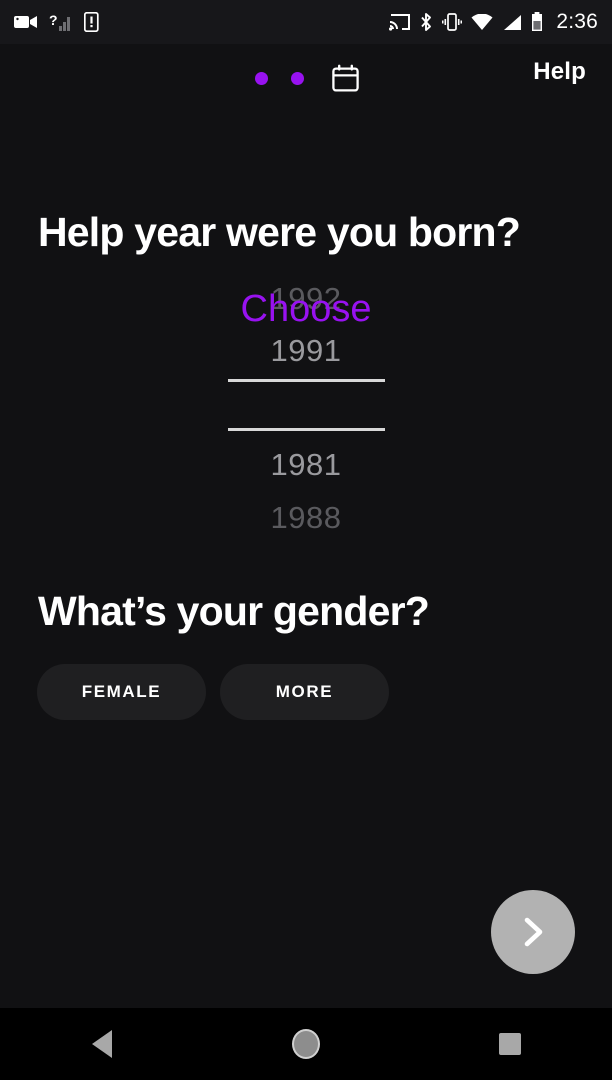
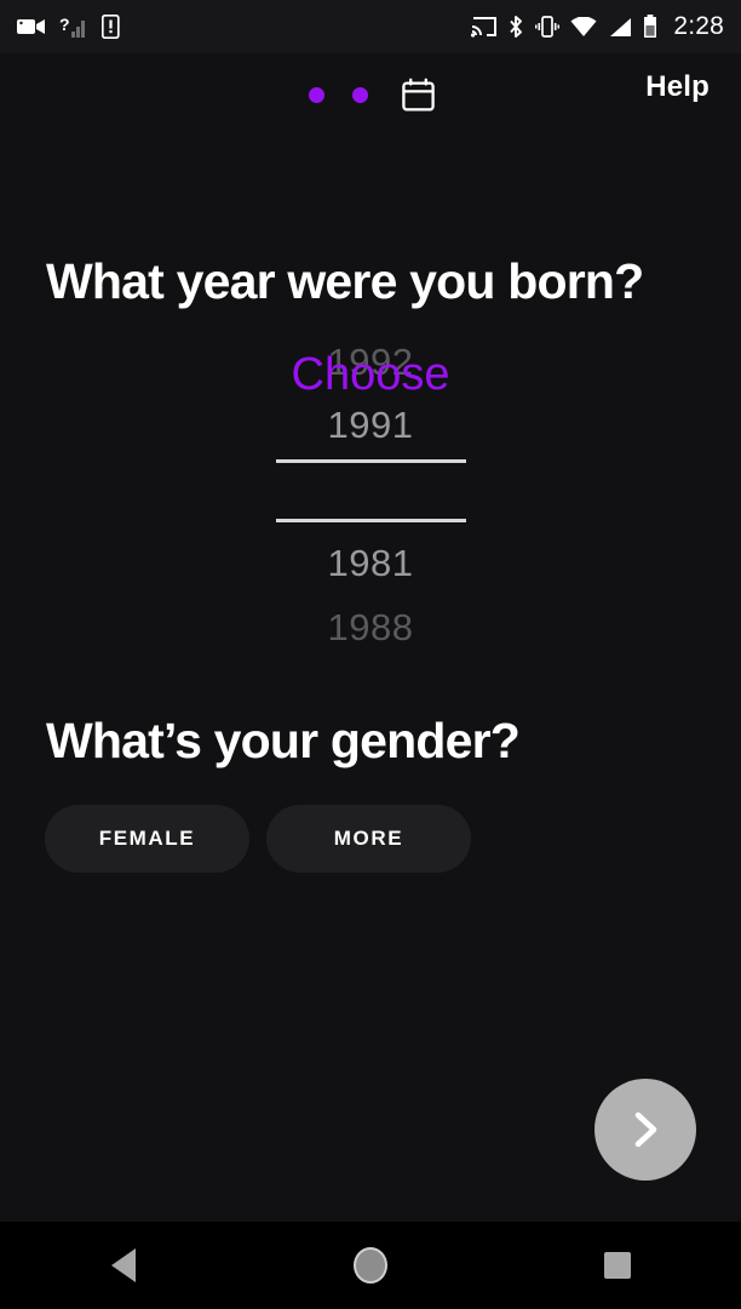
  ?
- 2:36
+ 2:28
  Help
- Help year were you born?
+ What year were you born?
  1992
  1991
  Choose
  1981
  1988
  What’s your gender?
  FEMALE
  MORE
